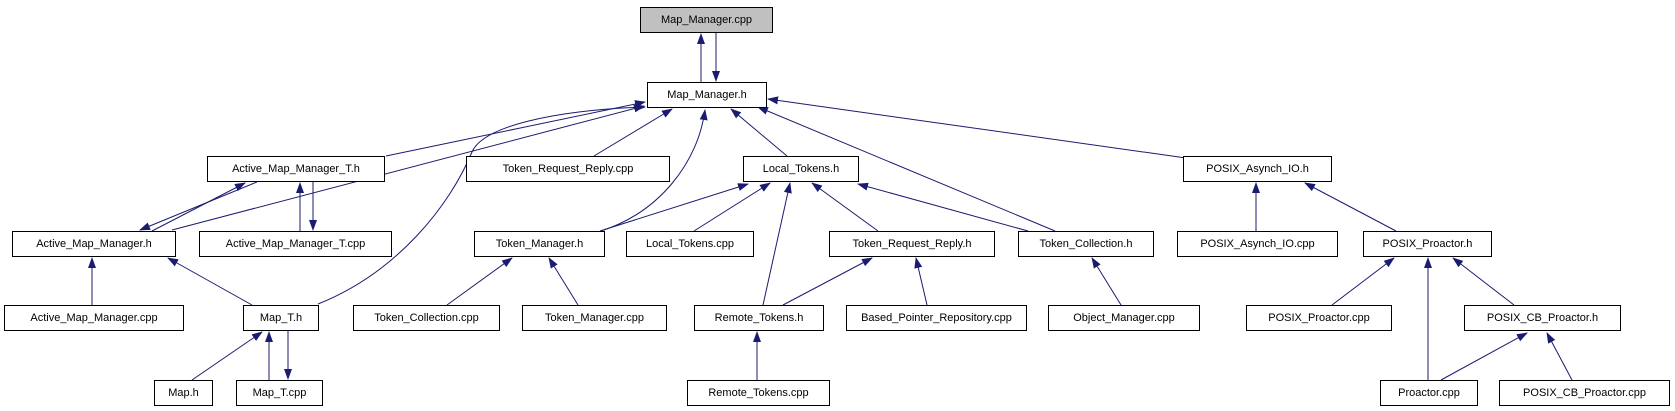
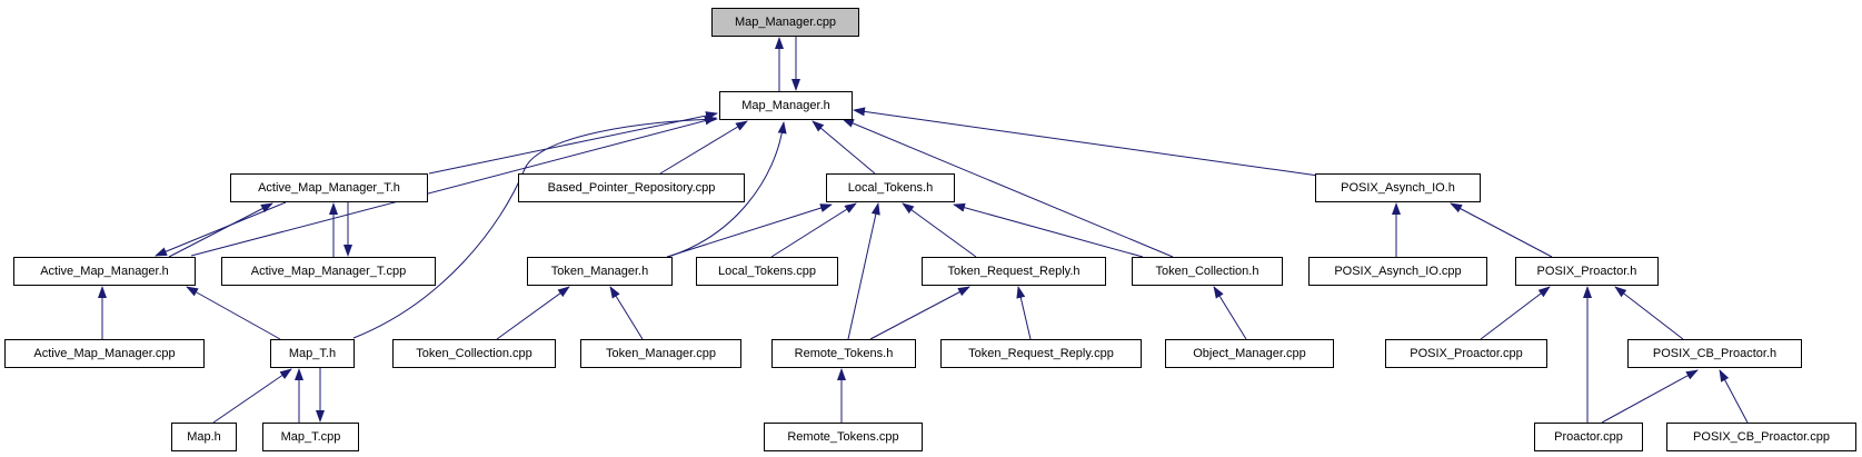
  Map_Manager.cpp
  Map_Manager.h
  Active_Map_Manager_T.h
- Token_Request_Reply.cpp
+ Based_Pointer_Repository.cpp
  Local_Tokens.h
  POSIX_Asynch_IO.h
  Active_Map_Manager.h
  Active_Map_Manager_T.cpp
  Token_Manager.h
  Local_Tokens.cpp
  Token_Request_Reply.h
  Token_Collection.h
  POSIX_Asynch_IO.cpp
  POSIX_Proactor.h
  Active_Map_Manager.cpp
  Map_T.h
  Token_Collection.cpp
  Token_Manager.cpp
  Remote_Tokens.h
- Based_Pointer_Repository.cpp
+ Token_Request_Reply.cpp
  Object_Manager.cpp
  POSIX_Proactor.cpp
  POSIX_CB_Proactor.h
  Map.h
  Map_T.cpp
  Remote_Tokens.cpp
  Proactor.cpp
  POSIX_CB_Proactor.cpp
